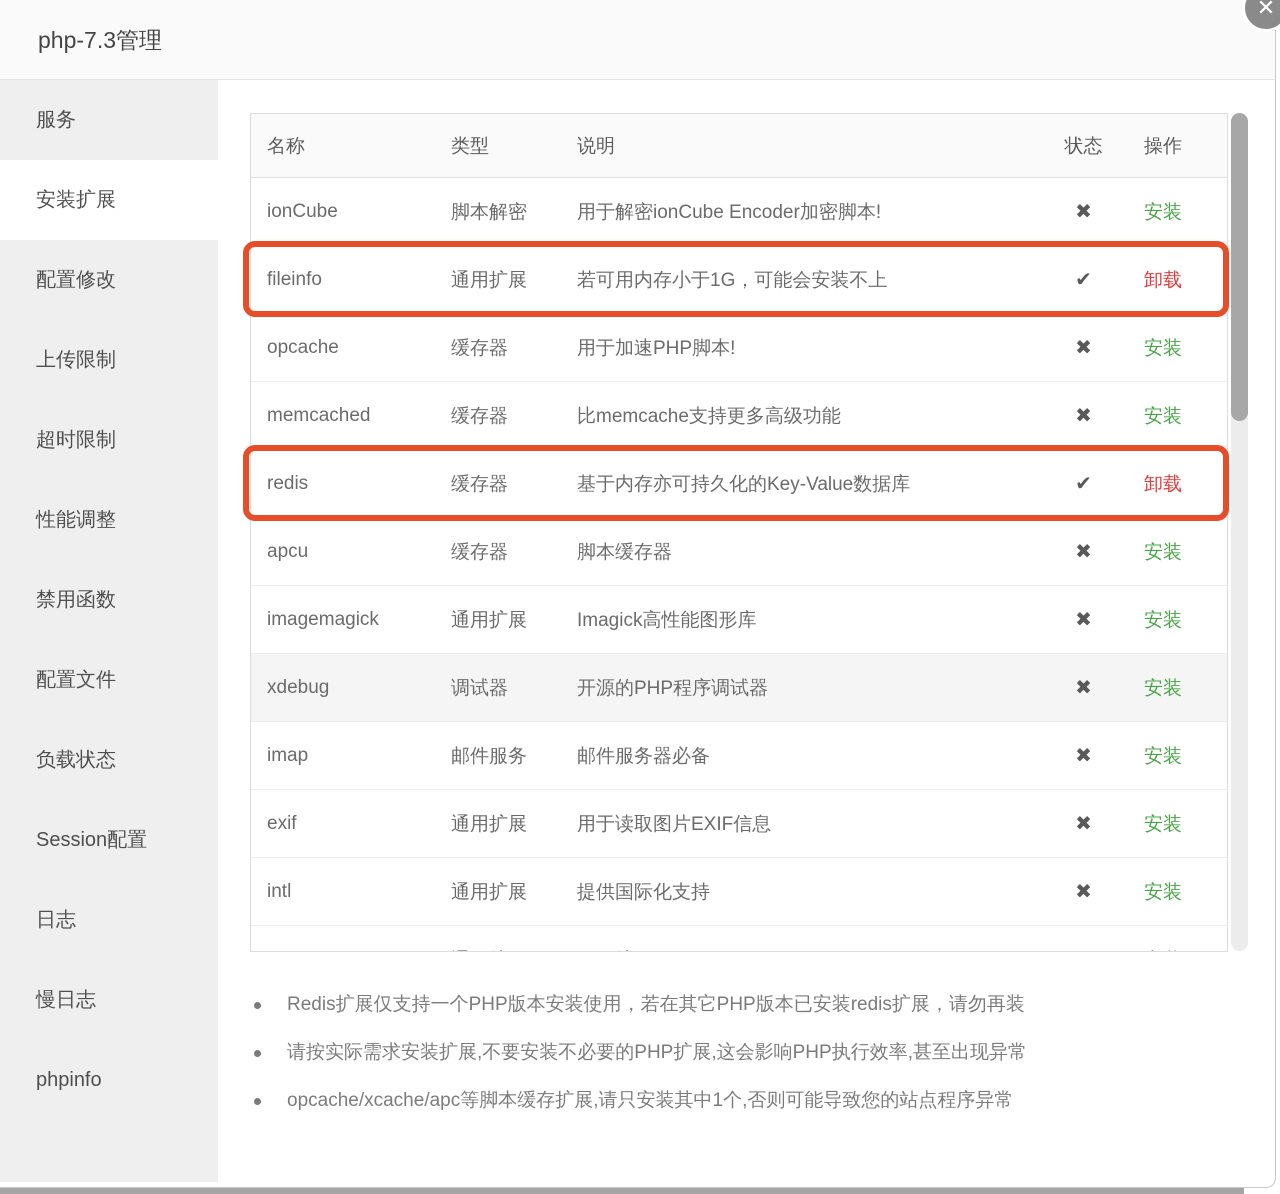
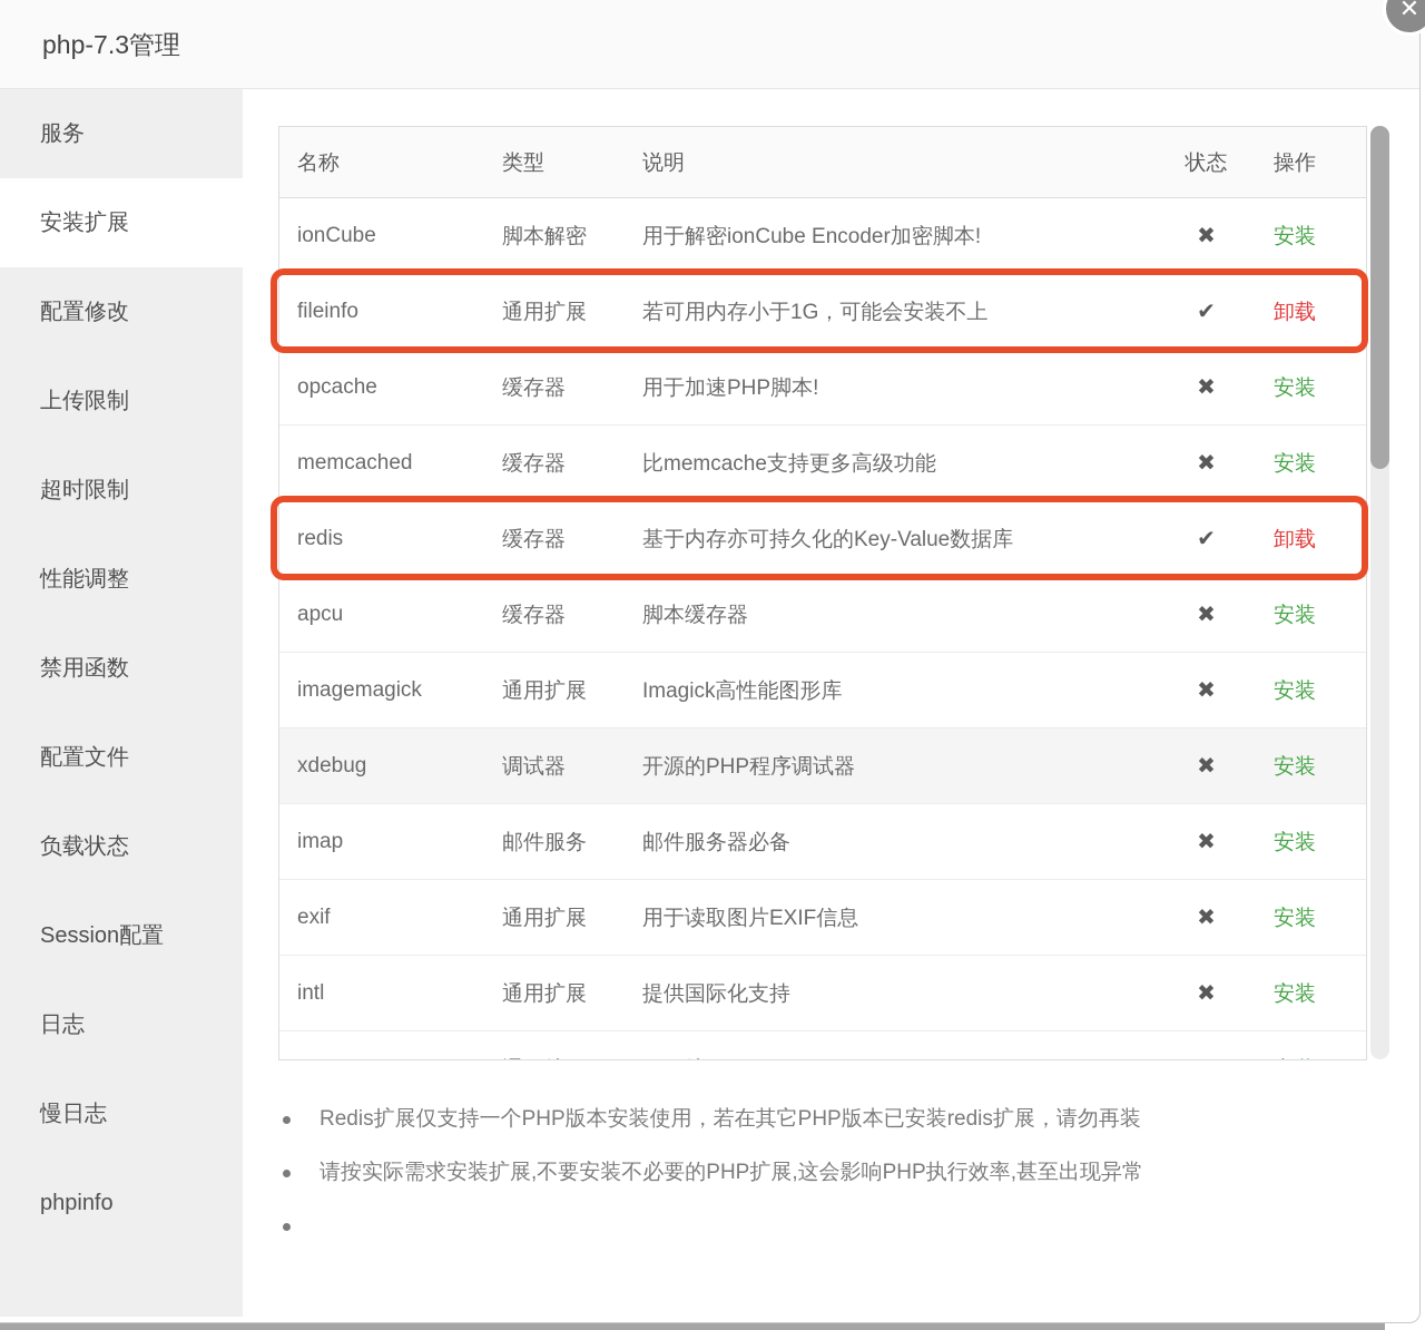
  php-7.3管理
  服务
  安装扩展
  配置修改
  上传限制
  超时限制
  性能调整
  禁用函数
  配置文件
  负载状态
  Session配置
  日志
  慢日志
  phpinfo
  名称
  类型
  说明
  状态
  操作
  ionCube
  脚本解密
  用于解密ionCube Encoder加密脚本!
  ✖
  安装
  fileinfo
  通用扩展
  若可用内存小于1G，可能会安装不上
  ✔
  卸载
  opcache
  缓存器
  用于加速PHP脚本!
  ✖
  安装
  memcached
  缓存器
  比memcache支持更多高级功能
  ✖
  安装
  redis
  缓存器
  基于内存亦可持久化的Key-Value数据库
  ✔
  卸载
  apcu
  缓存器
  脚本缓存器
  ✖
  安装
  imagemagick
  通用扩展
  Imagick高性能图形库
  ✖
  安装
  xdebug
  调试器
  开源的PHP程序调试器
  ✖
  安装
  imap
  邮件服务
  邮件服务器必备
  ✖
  安装
  exif
  通用扩展
  用于读取图片EXIF信息
  ✖
  安装
  intl
  通用扩展
  提供国际化支持
  ✖
  安装
  Redis扩展仅支持一个PHP版本安装使用，若在其它PHP版本已安装redis扩展，请勿再装
  请按实际需求安装扩展,不要安装不必要的PHP扩展,这会影响PHP执行效率,甚至出现异常
- opcache/xcache/apc等脚本缓存扩展,请只安装其中1个,否则可能导致您的站点程序异常
  ✕
